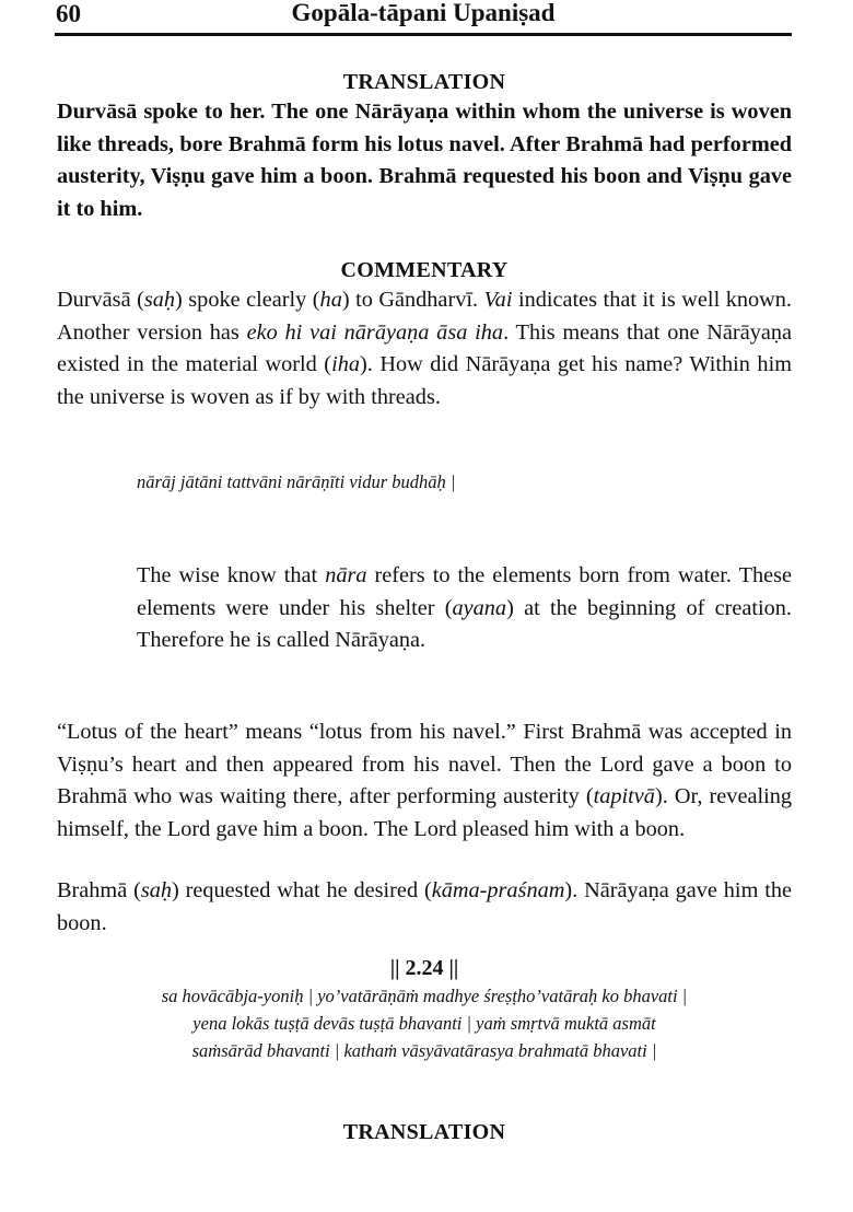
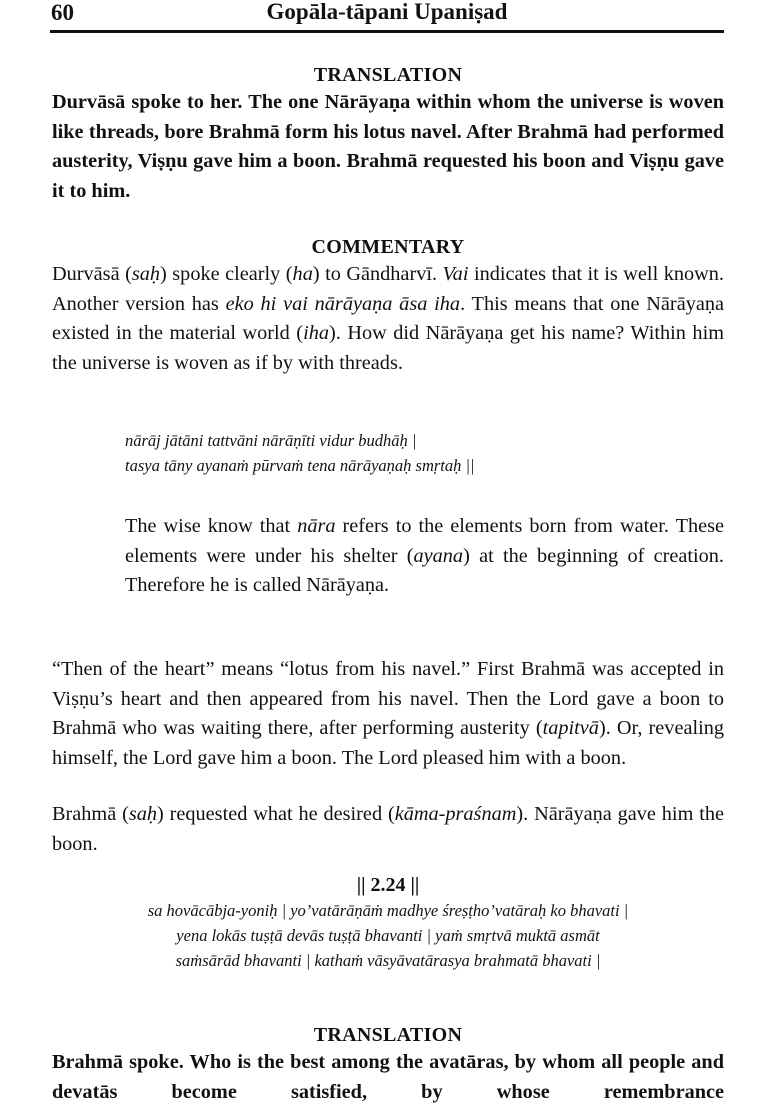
  60
  Gopāla-tāpani Upaniṣad
  TRANSLATION
  Durvāsā spoke to her. The one Nārāyaṇa within whom the universe is woven like threads, bore Brahmā form his lotus navel. After Brahmā had performed austerity, Viṣṇu gave him a boon. Brahmā requested his boon and Viṣṇu gave it to him.
  COMMENTARY
  Durvāsā (saḥ) spoke clearly (ha) to Gāndharvī. Vai indicates that it is well known. Another version has eko hi vai nārāyaṇa āsa iha. This means that one Nārāyaṇa existed in the material world (iha). How did Nārāyaṇa get his name? Within him the universe is woven as if by with threads.
  nārāj jātāni tattvāni nārāṇīti vidur budhāḥ |
+ tasya tāny ayanaṁ pūrvaṁ tena nārāyaṇaḥ smṛtaḥ ||
  The wise know that nāra refers to the elements born from water. These elements were under his shelter (ayana) at the beginning of creation. Therefore he is called Nārāyaṇa.
- “Lotus of the heart” means “lotus from his navel.” First Brahmā was accepted in Viṣṇu’s heart and then appeared from his navel. Then the Lord gave a boon to Brahmā who was waiting there, after performing austerity (tapitvā). Or, revealing himself, the Lord gave him a boon. The Lord pleased him with a boon.
+ “Then of the heart” means “lotus from his navel.” First Brahmā was accepted in Viṣṇu’s heart and then appeared from his navel. Then the Lord gave a boon to Brahmā who was waiting there, after performing austerity (tapitvā). Or, revealing himself, the Lord gave him a boon. The Lord pleased him with a boon.
  Brahmā (saḥ) requested what he desired (kāma-praśnam). Nārāyaṇa gave him the boon.
  || 2.24 ||
  sa hovācābja-yoniḥ | yo’vatārāṇāṁ madhye śreṣṭho’vatāraḥ ko bhavati |
  yena lokās tuṣṭā devās tuṣṭā bhavanti | yaṁ smṛtvā muktā asmāt
  saṁsārād bhavanti | kathaṁ vāsyāvatārasya brahmatā bhavati |
  TRANSLATION
+ Brahmā spoke. Who is the best among the avatāras, by whom all people and devatās become satisfied, by whose remembrance
